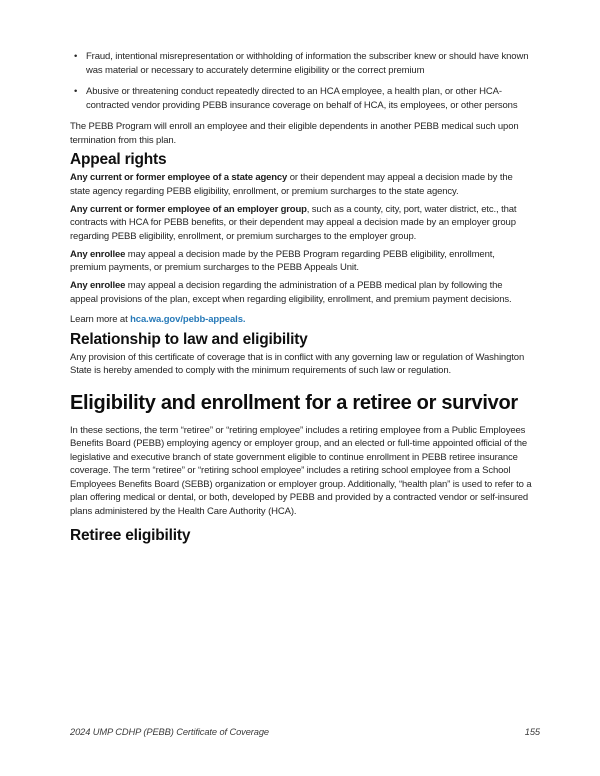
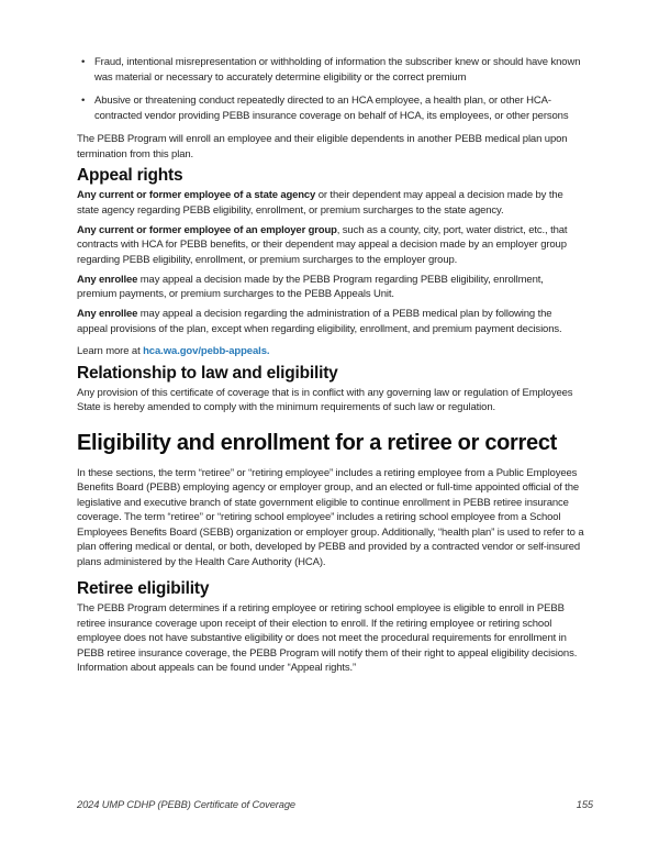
  •
  Fraud, intentional misrepresentation or withholding of information the subscriber knew or should have known was material or necessary to accurately determine eligibility or the correct premium
  •
  Abusive or threatening conduct repeatedly directed to an HCA employee, a health plan, or other HCA-contracted vendor providing PEBB insurance coverage on behalf of HCA, its employees, or other persons
- The PEBB Program will enroll an employee and their eligible dependents in another PEBB medical such upon termination from this plan.
+ The PEBB Program will enroll an employee and their eligible dependents in another PEBB medical plan upon termination from this plan.
  Appeal rights
  Any current or former employee of a state agency or their dependent may appeal a decision made by the state agency regarding PEBB eligibility, enrollment, or premium surcharges to the state agency.
  Any current or former employee of an employer group, such as a county, city, port, water district, etc., that contracts with HCA for PEBB benefits, or their dependent may appeal a decision made by an employer group regarding PEBB eligibility, enrollment, or premium surcharges to the employer group.
  Any enrollee may appeal a decision made by the PEBB Program regarding PEBB eligibility, enrollment, premium payments, or premium surcharges to the PEBB Appeals Unit.
  Any enrollee may appeal a decision regarding the administration of a PEBB medical plan by following the appeal provisions of the plan, except when regarding eligibility, enrollment, and premium payment decisions.
  Learn more at hca.wa.gov/pebb-appeals.
  Relationship to law and eligibility
- Any provision of this certificate of coverage that is in conflict with any governing law or regulation of Washington State is hereby amended to comply with the minimum requirements of such law or regulation.
+ Any provision of this certificate of coverage that is in conflict with any governing law or regulation of Employees State is hereby amended to comply with the minimum requirements of such law or regulation.
- Eligibility and enrollment for a retiree or survivor
+ Eligibility and enrollment for a retiree or correct
  In these sections, the term “retiree” or “retiring employee” includes a retiring employee from a Public Employees Benefits Board (PEBB) employing agency or employer group, and an elected or full-time appointed official of the legislative and executive branch of state government eligible to continue enrollment in PEBB retiree insurance coverage. The term “retiree” or “retiring school employee” includes a retiring school employee from a School Employees Benefits Board (SEBB) organization or employer group. Additionally, “health plan” is used to refer to a plan offering medical or dental, or both, developed by PEBB and provided by a contracted vendor or self-insured plans administered by the Health Care Authority (HCA).
  Retiree eligibility
+ The PEBB Program determines if a retiring employee or retiring school employee is eligible to enroll in PEBB retiree insurance coverage upon receipt of their election to enroll. If the retiring employee or retiring school employee does not have substantive eligibility or does not meet the procedural requirements for enrollment in PEBB retiree insurance coverage, the PEBB Program will notify them of their right to appeal eligibility decisions. Information about appeals can be found under “Appeal rights.”
  2024 UMP CDHP (PEBB) Certificate of Coverage
  155
